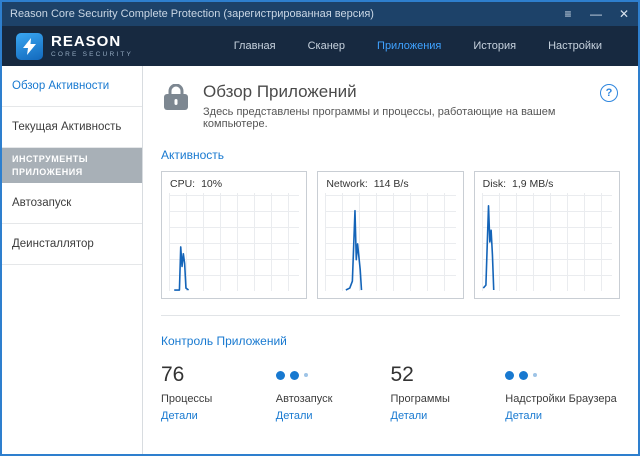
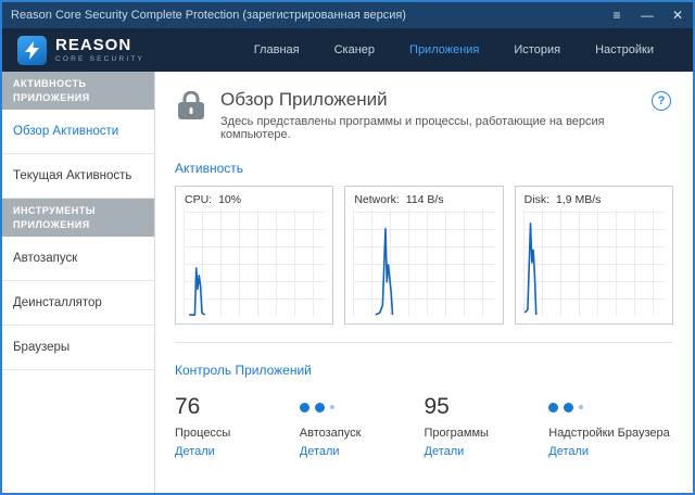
  Reason Core Security Complete Protection (зарегистрированная версия)
  ≡
  —
  ✕
  REASON
  Главная
  Сканер
  Приложения
  История
  Настройки
+ АКТИВНОСТЬ ПРИЛОЖЕНИЯ
  Обзор Активности
  Текущая Активность
  ИНСТРУМЕНТЫ ПРИЛОЖЕНИЯ
  Автозапуск
  Деинсталлятор
+ Браузеры
  Обзор Приложений
- Здесь представлены программы и процессы, работающие на вашем компьютере.
+ Здесь представлены программы и процессы, работающие на версия компьютере.
  ?
  Активность
  CPU: 10%
  Network: 114 B/s
  Disk: 1,9 MB/s
  Контроль Приложений
  76
  Процессы
  Детали
  Автозапуск
  Детали
- 52
+ 95
  Программы
  Детали
  Надстройки Браузера
  Детали
